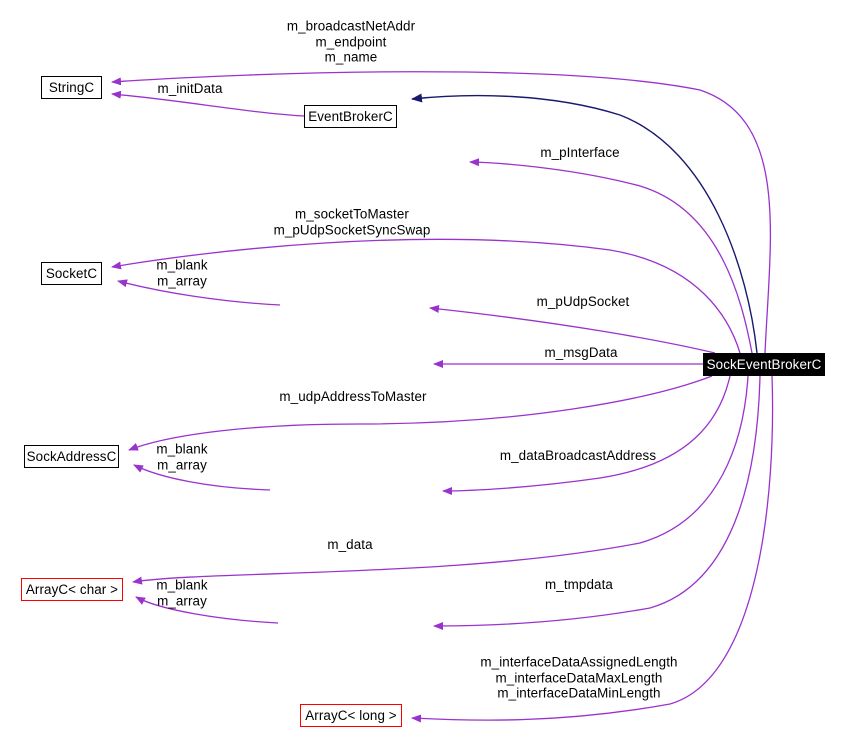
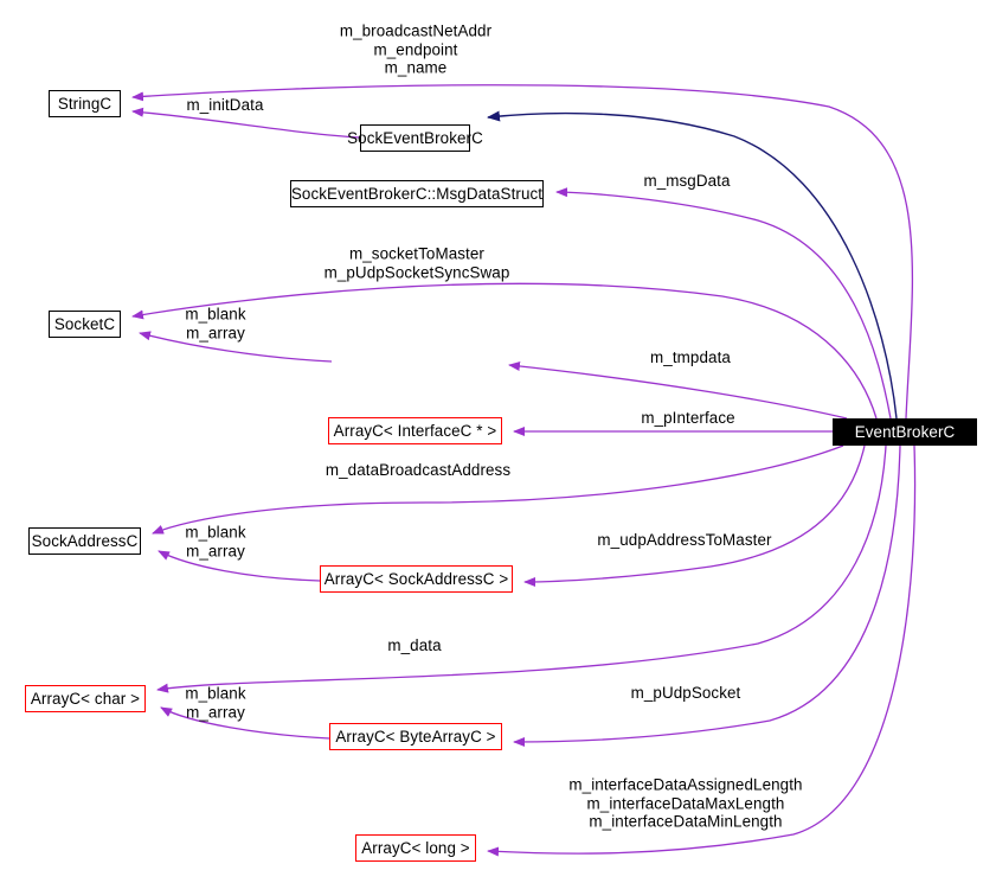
  StringC
- EventBrokerC
+ SockEventBrokerC
+ SockEventBrokerC::MsgDataStruct
  SocketC
+ ArrayC< InterfaceC * >
  SockAddressC
+ ArrayC< SockAddressC >
  ArrayC< char >
+ ArrayC< ByteArrayC >
  ArrayC< long >
- SockEventBrokerC
+ EventBrokerC
  m_broadcastNetAddr
  m_endpoint
  m_name
  m_initData
- m_pInterface
+ m_msgData
  m_socketToMaster
  m_pUdpSocketSyncSwap
  m_blank
  m_array
- m_pUdpSocket
+ m_tmpdata
- m_msgData
+ m_pInterface
- m_udpAddressToMaster
+ m_dataBroadcastAddress
  m_blank
  m_array
- m_dataBroadcastAddress
+ m_udpAddressToMaster
  m_data
  m_blank
  m_array
- m_tmpdata
+ m_pUdpSocket
  m_interfaceDataAssignedLength
  m_interfaceDataMaxLength
  m_interfaceDataMinLength
